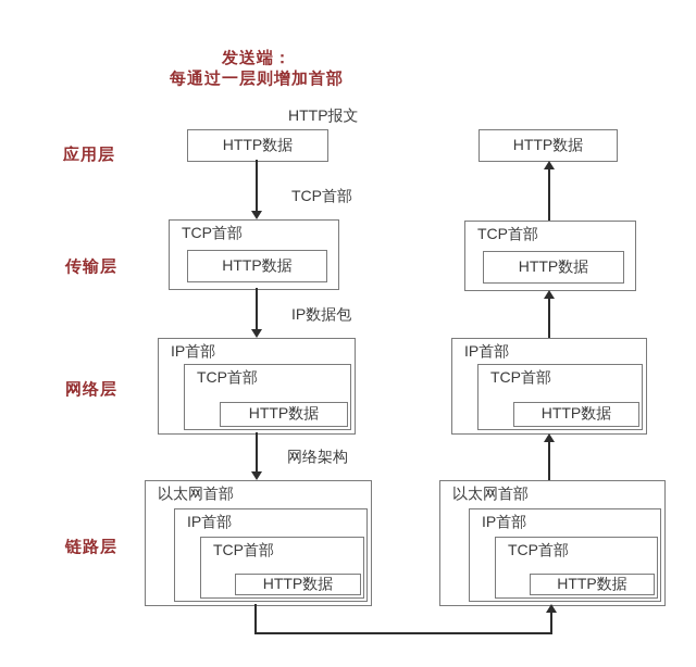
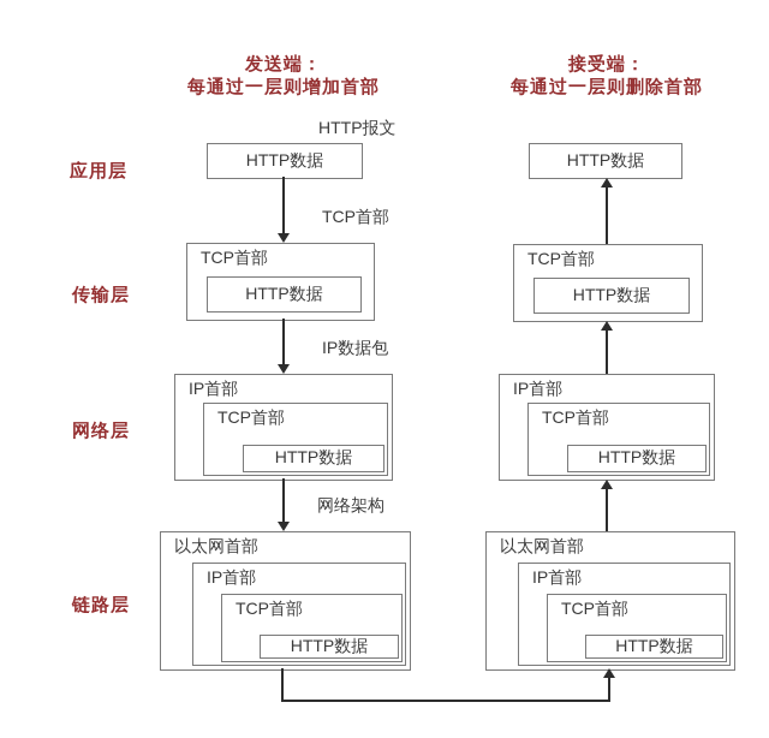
  发送端：
  每通过一层则增加首部
+ 接受端：
+ 每通过一层则删除首部
  应用层
  传输层
  网络层
  链路层
  HTTP报文
  TCP首部
  IP数据包
  网络架构
  HTTP数据
  TCP首部
  HTTP数据
  IP首部
  TCP首部
  HTTP数据
  以太网首部
  IP首部
  TCP首部
  HTTP数据
  HTTP数据
  TCP首部
  HTTP数据
  IP首部
  TCP首部
  HTTP数据
  以太网首部
  IP首部
  TCP首部
  HTTP数据
